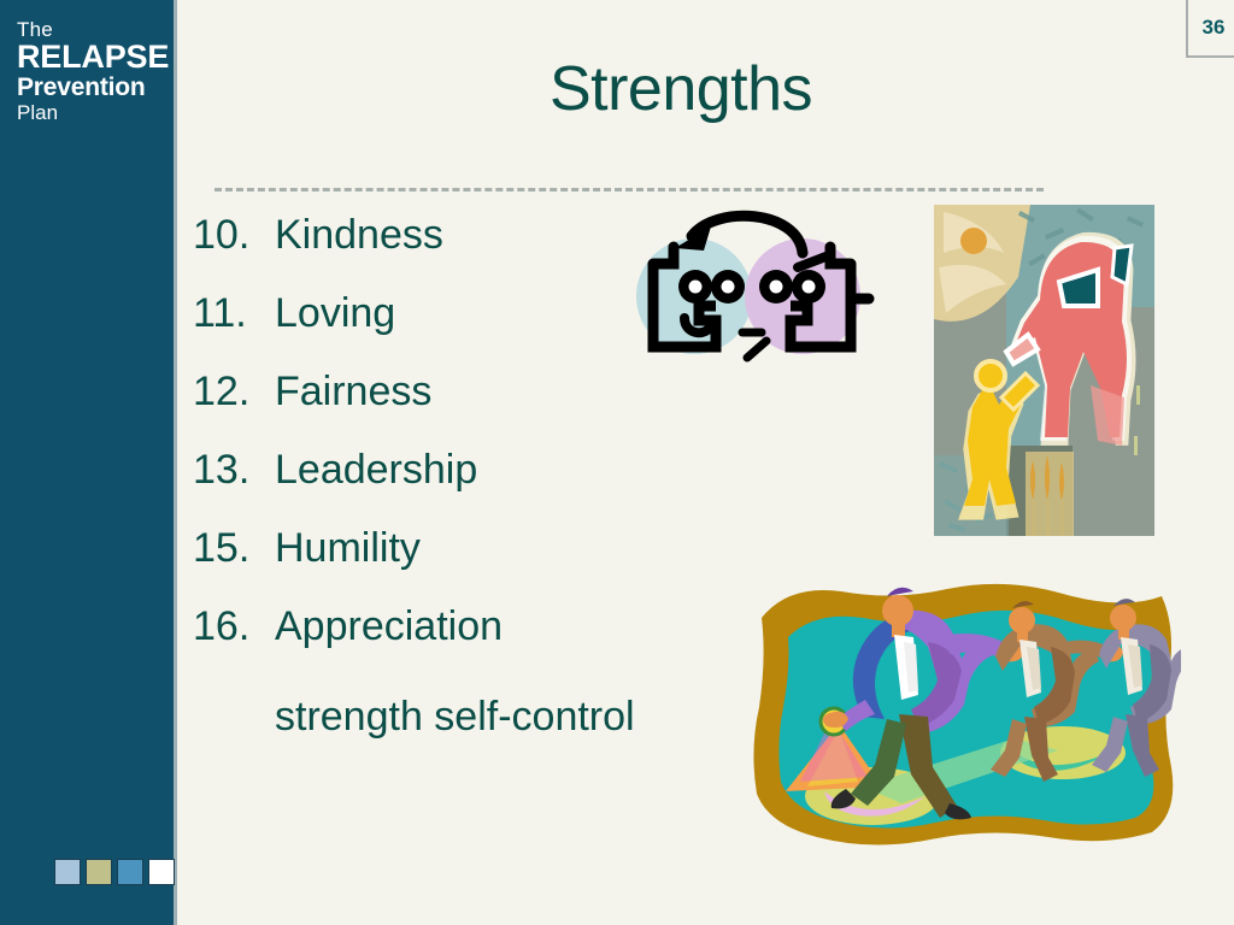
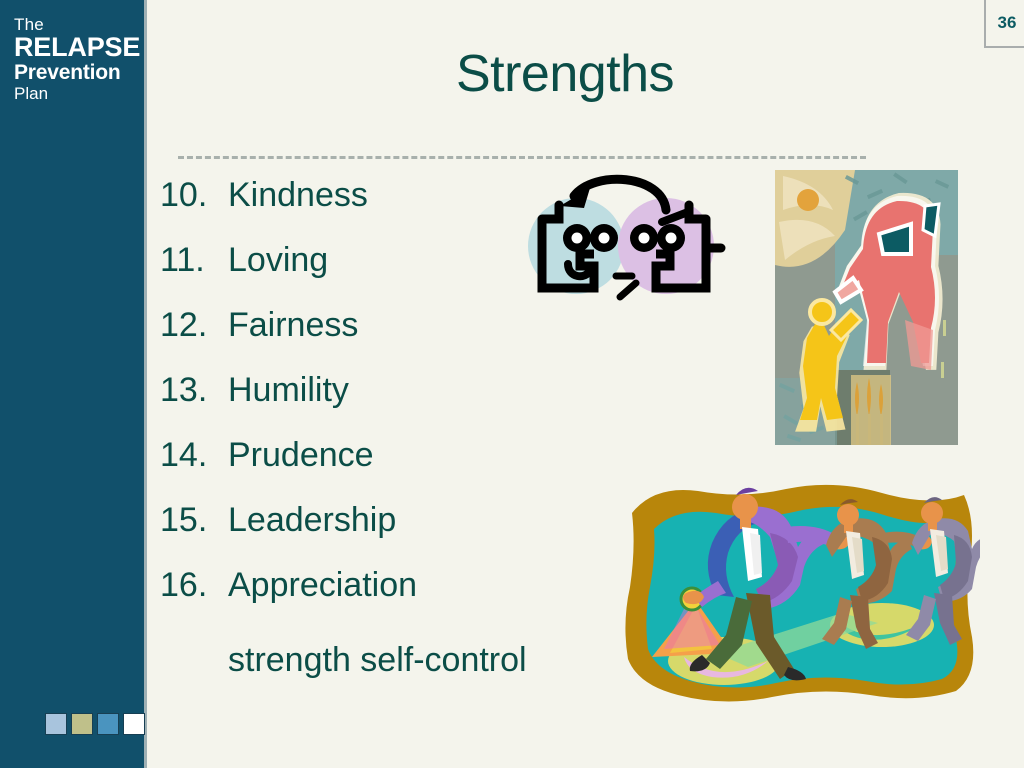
  The
  RELAPSE
  Prevention
  Plan
  36
  Strengths
  10.
  Kindness
  11.
  Loving
  12.
  Fairness
  13.
- Leadership
+ Humility
+ 14.
+ Prudence
  15.
- Humility
+ Leadership
  16.
  Appreciation
  strength self-control
